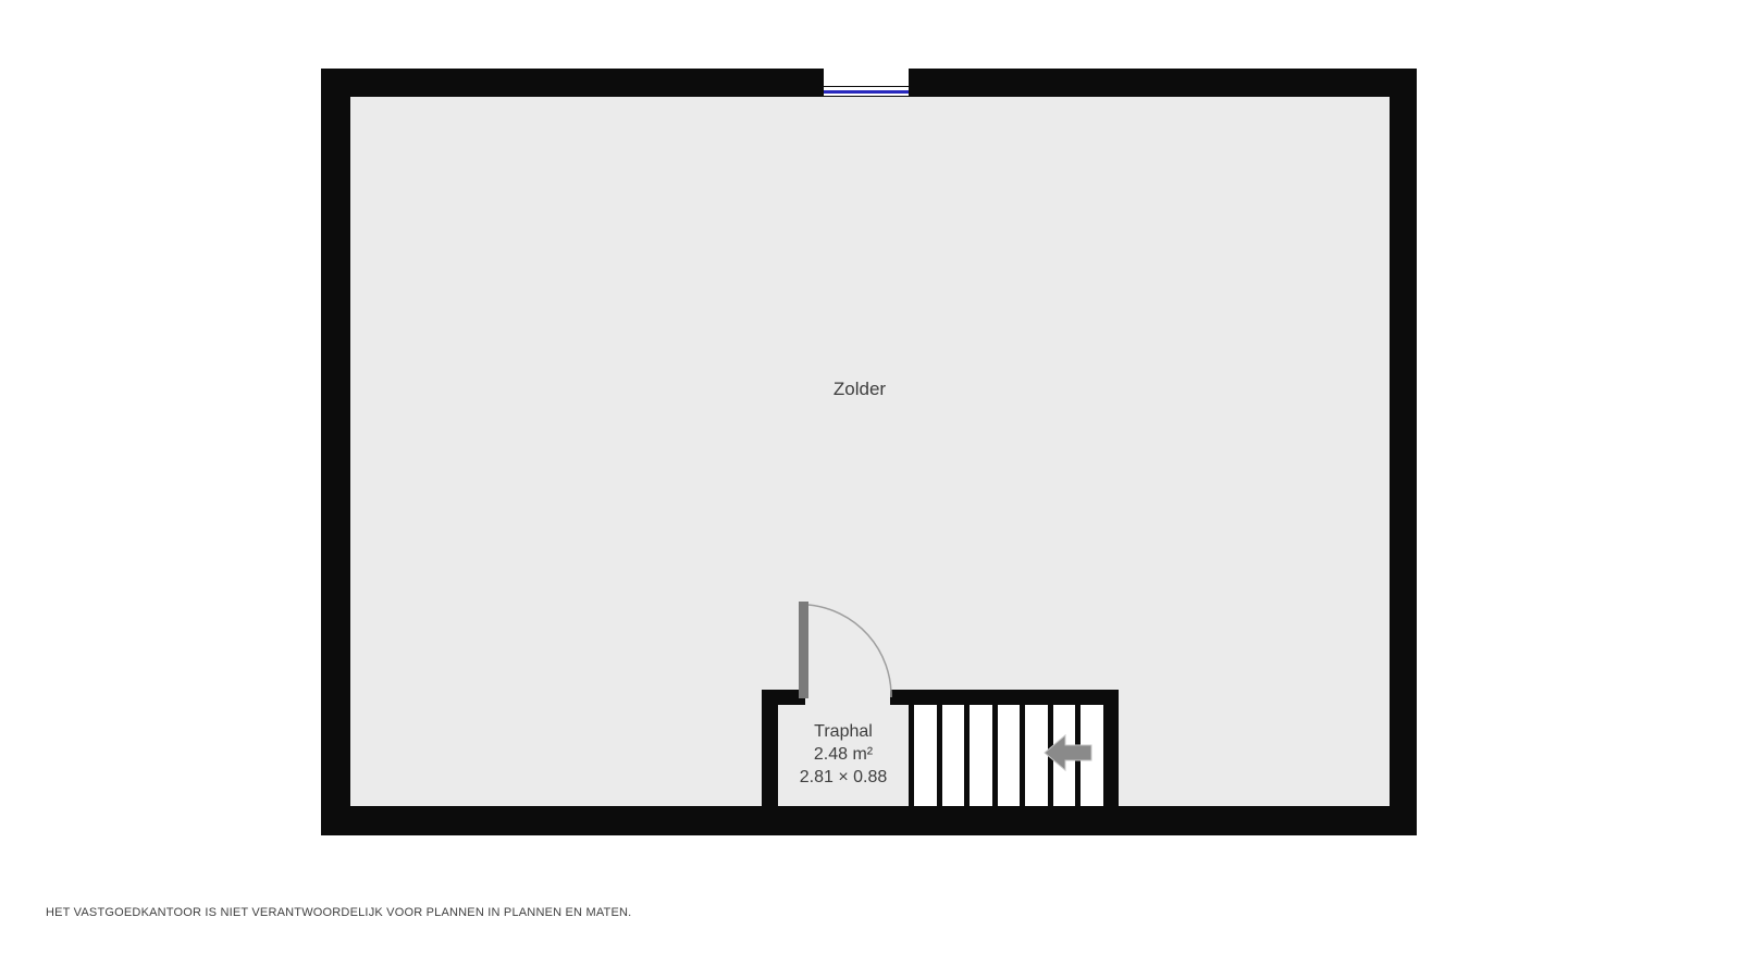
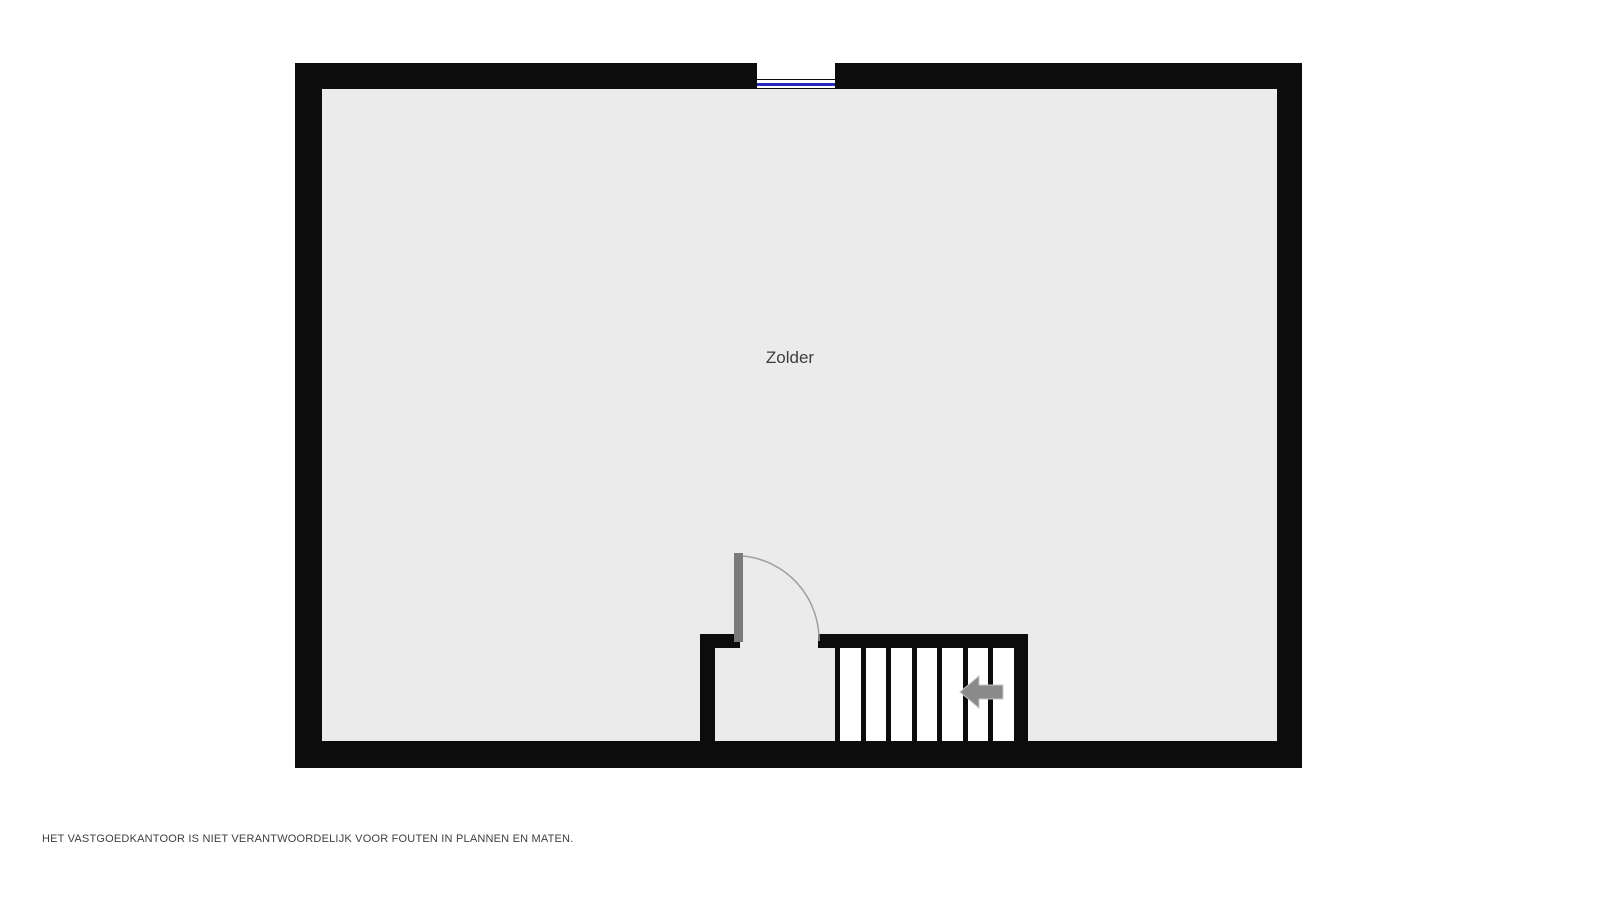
  Zolder
- Traphal
- 2.48 m²
- 2.81 × 0.88
- HET VASTGOEDKANTOOR IS NIET VERANTWOORDELIJK VOOR PLANNEN IN PLANNEN EN MATEN.
+ HET VASTGOEDKANTOOR IS NIET VERANTWOORDELIJK VOOR FOUTEN IN PLANNEN EN MATEN.
